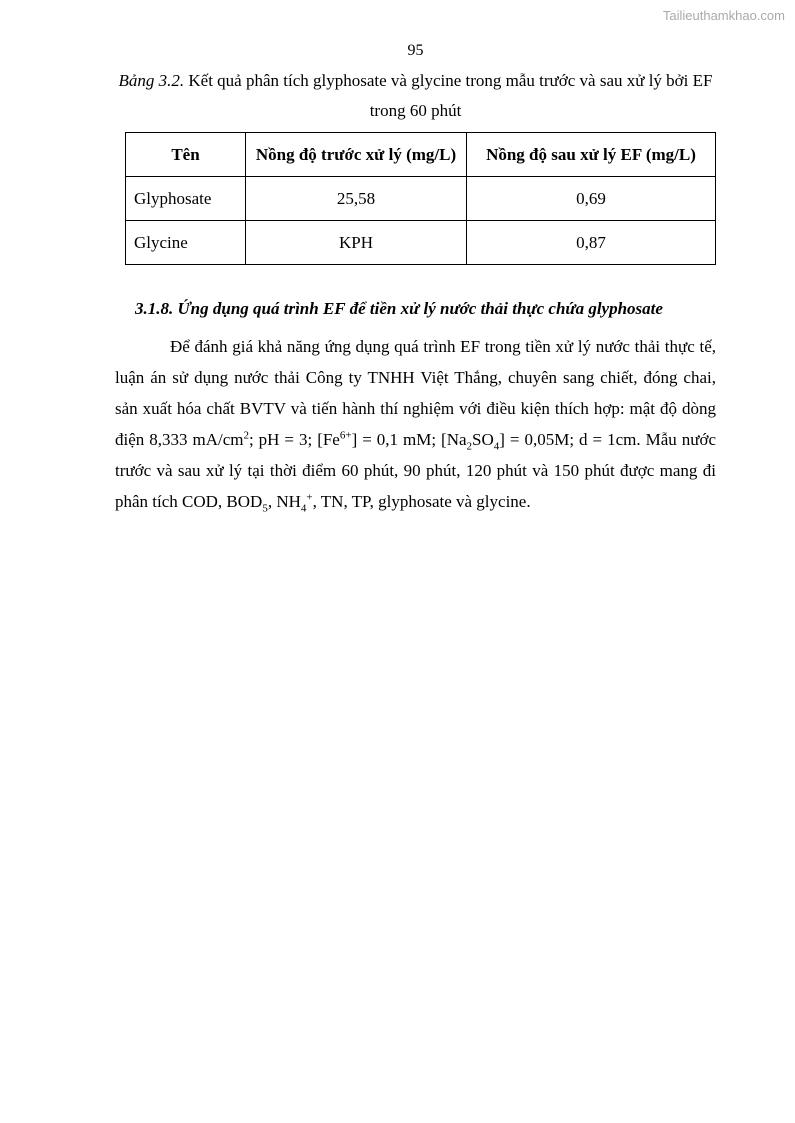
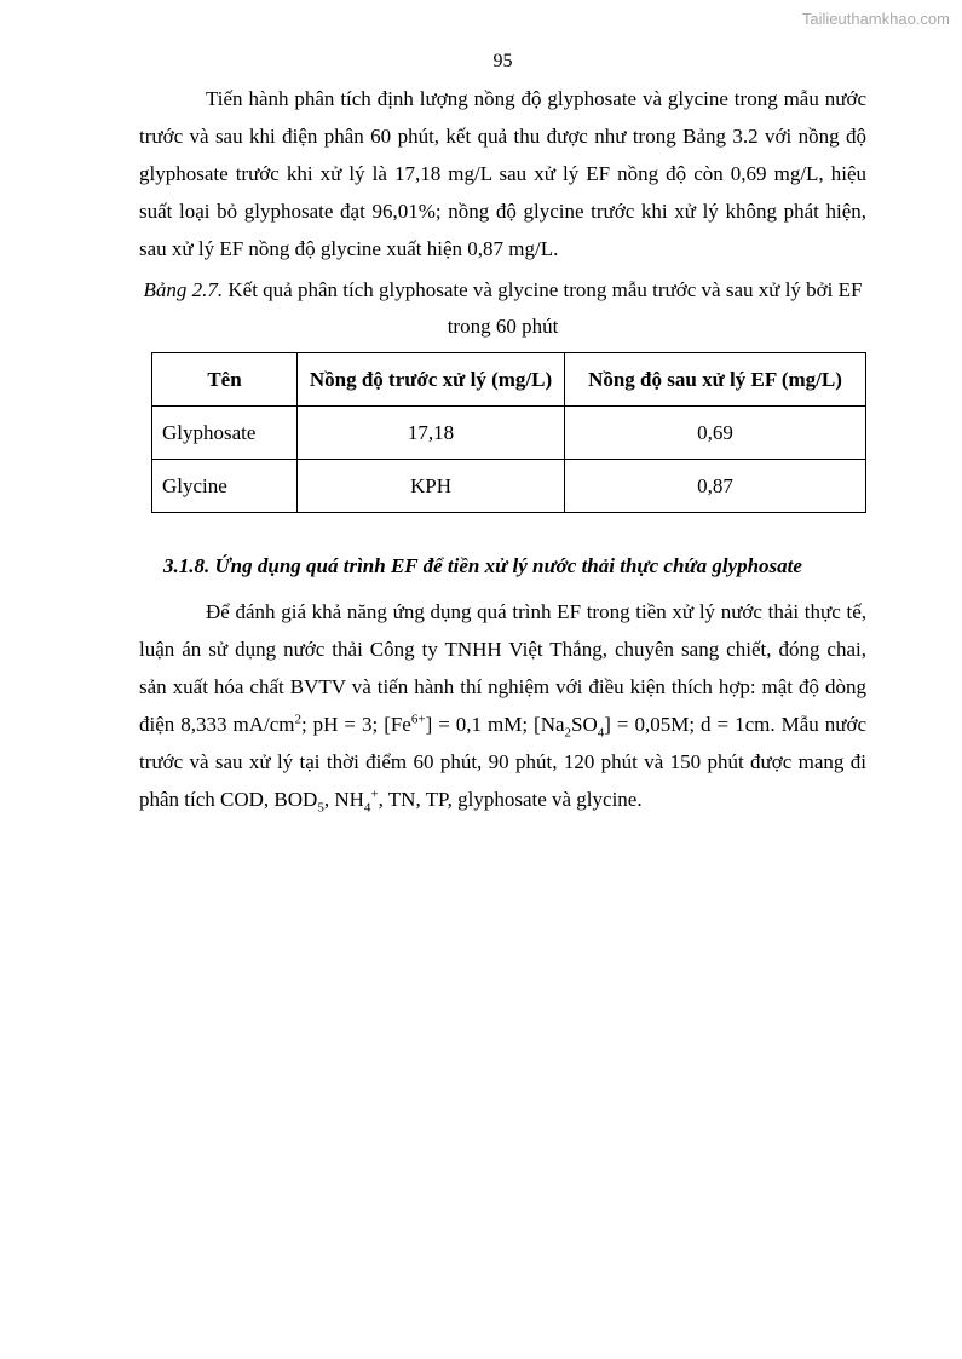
  Tailieuthamkhao.com
  95
+ Tiến hành phân tích định lượng nồng độ glyphosate và glycine trong mẫu nước trước và sau khi điện phân 60 phút, kết quả thu được như trong Bảng 3.2 với nồng độ glyphosate trước khi xử lý là 17,18 mg/L sau xử lý EF nồng độ còn 0,69 mg/L, hiệu suất loại bỏ glyphosate đạt 96,01%; nồng độ glycine trước khi xử lý không phát hiện, sau xử lý EF nồng độ glycine xuất hiện 0,87 mg/L.
- Bảng 3.2. Kết quả phân tích glyphosate và glycine trong mẫu trước và sau xử lý bởi EF trong 60 phút
+ Bảng 2.7. Kết quả phân tích glyphosate và glycine trong mẫu trước và sau xử lý bởi EF trong 60 phút
  Tên	Nồng độ trước xử lý (mg/L)	Nồng độ sau xử lý EF (mg/L)
- Glyphosate	25,58	0,69
+ Glyphosate	17,18	0,69
  Glycine	KPH	0,87
  3.1.8. Ứng dụng quá trình EF để tiền xử lý nước thải thực chứa glyphosate
  Để đánh giá khả năng ứng dụng quá trình EF trong tiền xử lý nước thải thực tế, luận án sử dụng nước thải Công ty TNHH Việt Thắng, chuyên sang chiết, đóng chai, sản xuất hóa chất BVTV và tiến hành thí nghiệm với điều kiện thích hợp: mật độ dòng điện 8,333 mA/cm2; pH = 3; [Fe6+] = 0,1 mM; [Na2SO4] = 0,05M; d = 1cm. Mẫu nước trước và sau xử lý tại thời điểm 60 phút, 90 phút, 120 phút và 150 phút được mang đi phân tích COD, BOD5, NH4+, TN, TP, glyphosate và glycine.
